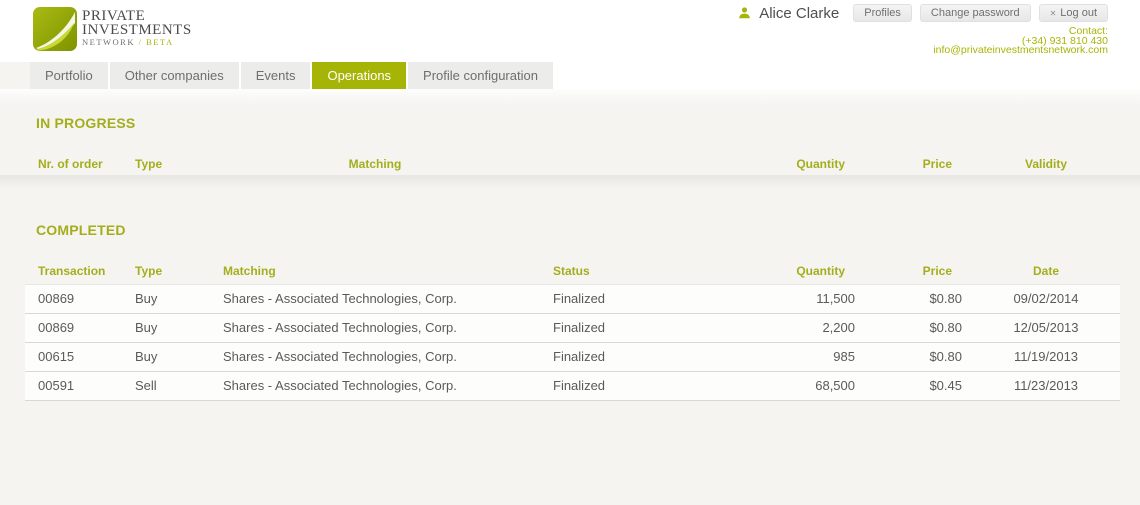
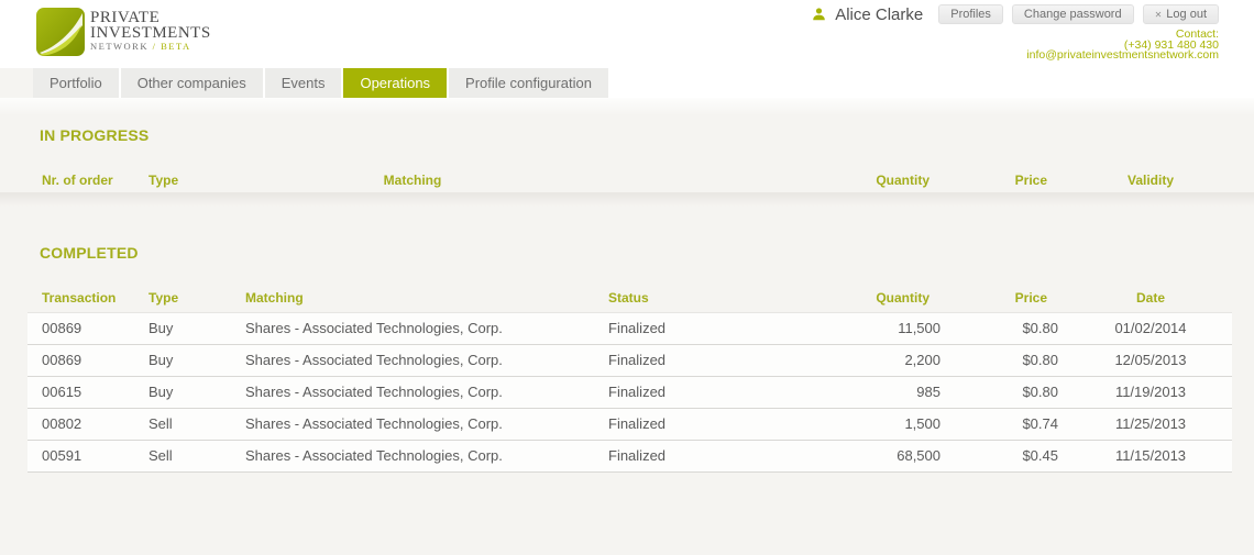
  PRIVATE
  INVESTMENTS
  NETWORK / BETA
  Alice Clarke
  Profiles
  Change password
  ✕
  Log out
  Contact:
- (+34) 931 810 430
+ (+34) 931 480 430
  info@privateinvestmentsnetwork.com
  Portfolio
  Other companies
  Events
  Operations
  Profile configuration
  IN PROGRESS
  Nr. of order	Type	Matching		Quantity	Price	Validity
  COMPLETED
  Transaction	Type	Matching	Status	Quantity	Price	Date
- 00869	Buy	Shares - Associated Technologies, Corp.	Finalized	11,500	$0.80	09/02/2014
+ 00869	Buy	Shares - Associated Technologies, Corp.	Finalized	11,500	$0.80	01/02/2014
  00869	Buy	Shares - Associated Technologies, Corp.	Finalized	2,200	$0.80	12/05/2013
  00615	Buy	Shares - Associated Technologies, Corp.	Finalized	985	$0.80	11/19/2013
+ 00802	Sell	Shares - Associated Technologies, Corp.	Finalized	1,500	$0.74	11/25/2013
- 00591	Sell	Shares - Associated Technologies, Corp.	Finalized	68,500	$0.45	11/23/2013
+ 00591	Sell	Shares - Associated Technologies, Corp.	Finalized	68,500	$0.45	11/15/2013
